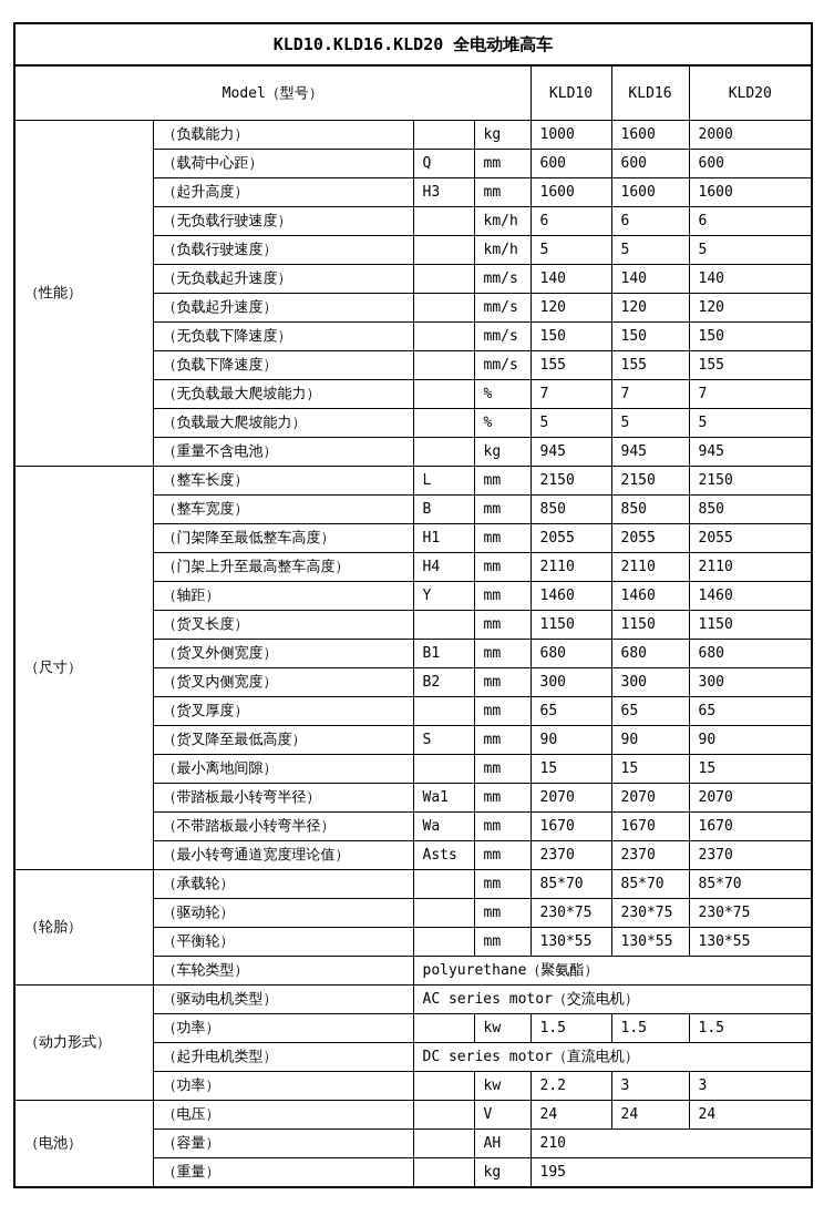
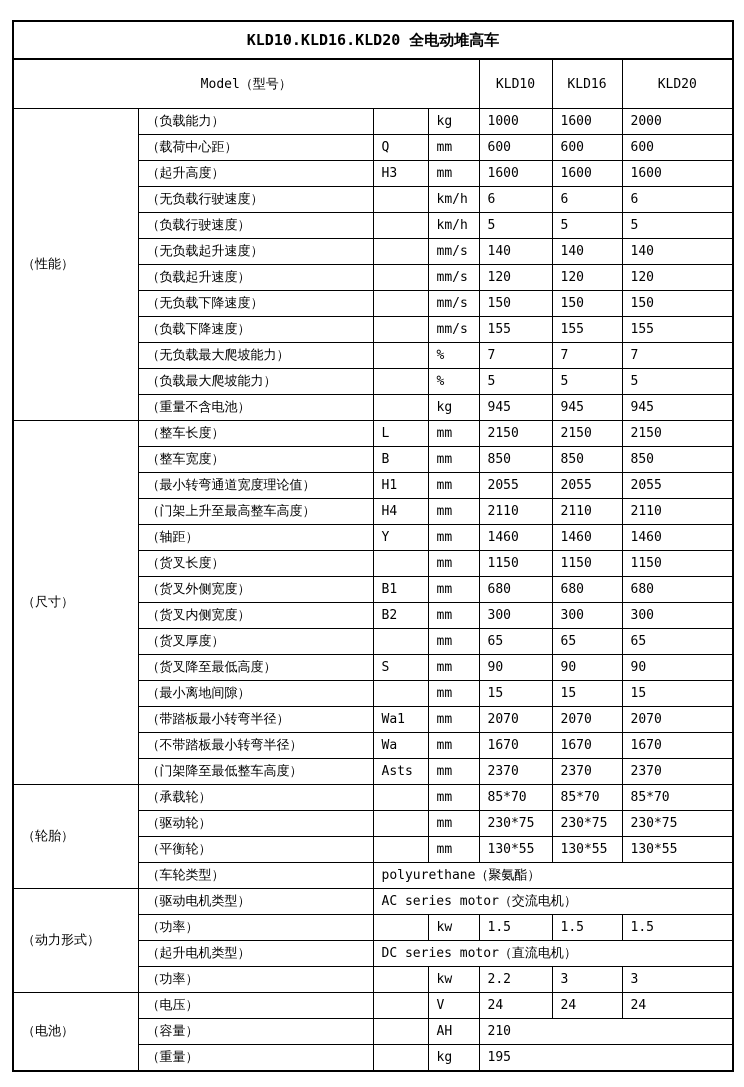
  KLD10.KLD16.KLD20 全电动堆高车
  Model（型号）	KLD10	KLD16	KLD20
  （性能）	（负载能力）		kg	1000	1600	2000
  （载荷中心距）	Q	mm	600	600	600
  （起升高度）	H3	mm	1600	1600	1600
  （无负载行驶速度）		km/h	6	6	6
  （负载行驶速度）		km/h	5	5	5
  （无负载起升速度）		mm/s	140	140	140
  （负载起升速度）		mm/s	120	120	120
  （无负载下降速度）		mm/s	150	150	150
  （负载下降速度）		mm/s	155	155	155
  （无负载最大爬坡能力）		%	7	7	7
  （负载最大爬坡能力）		%	5	5	5
  （重量不含电池）		kg	945	945	945
  （尺寸）	（整车长度）	L	mm	2150	2150	2150
  （整车宽度）	B	mm	850	850	850
- （门架降至最低整车高度）	H1	mm	2055	2055	2055
+ （最小转弯通道宽度理论值）	H1	mm	2055	2055	2055
  （门架上升至最高整车高度）	H4	mm	2110	2110	2110
  （轴距）	Y	mm	1460	1460	1460
  （货叉长度）		mm	1150	1150	1150
  （货叉外侧宽度）	B1	mm	680	680	680
  （货叉内侧宽度）	B2	mm	300	300	300
  （货叉厚度）		mm	65	65	65
  （货叉降至最低高度）	S	mm	90	90	90
  （最小离地间隙）		mm	15	15	15
  （带踏板最小转弯半径）	Wa1	mm	2070	2070	2070
  （不带踏板最小转弯半径）	Wa	mm	1670	1670	1670
- （最小转弯通道宽度理论值）	Asts	mm	2370	2370	2370
+ （门架降至最低整车高度）	Asts	mm	2370	2370	2370
  （轮胎）	（承载轮）		mm	85*70	85*70	85*70
  （驱动轮）		mm	230*75	230*75	230*75
  （平衡轮）		mm	130*55	130*55	130*55
  （车轮类型）	polyurethane（聚氨酯）
  （动力形式）	（驱动电机类型）	AC series motor（交流电机）
  （功率）		kw	1.5	1.5	1.5
  （起升电机类型）	DC series motor（直流电机）
  （功率）		kw	2.2	3	3
  （电池）	（电压）		V	24	24	24
  （容量）		AH	210
  （重量）		kg	195
